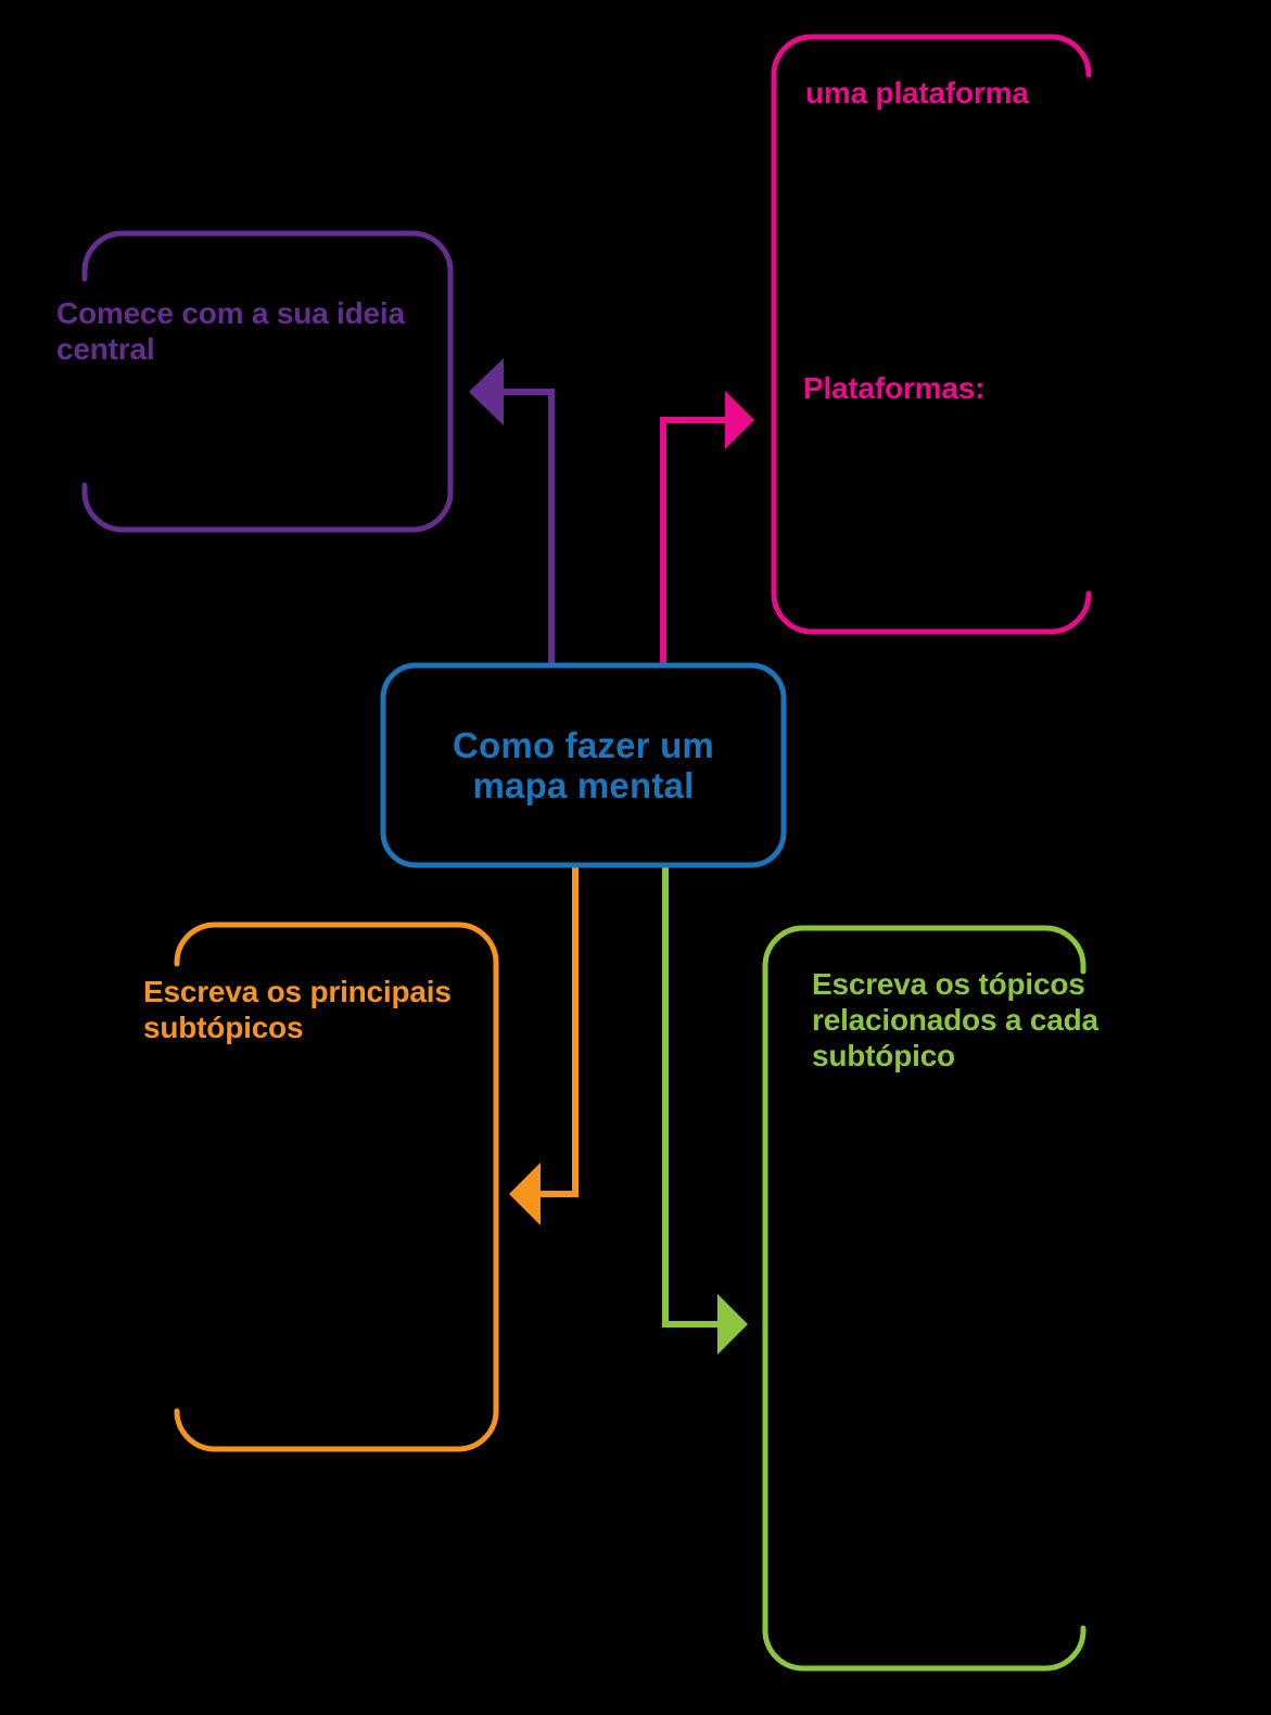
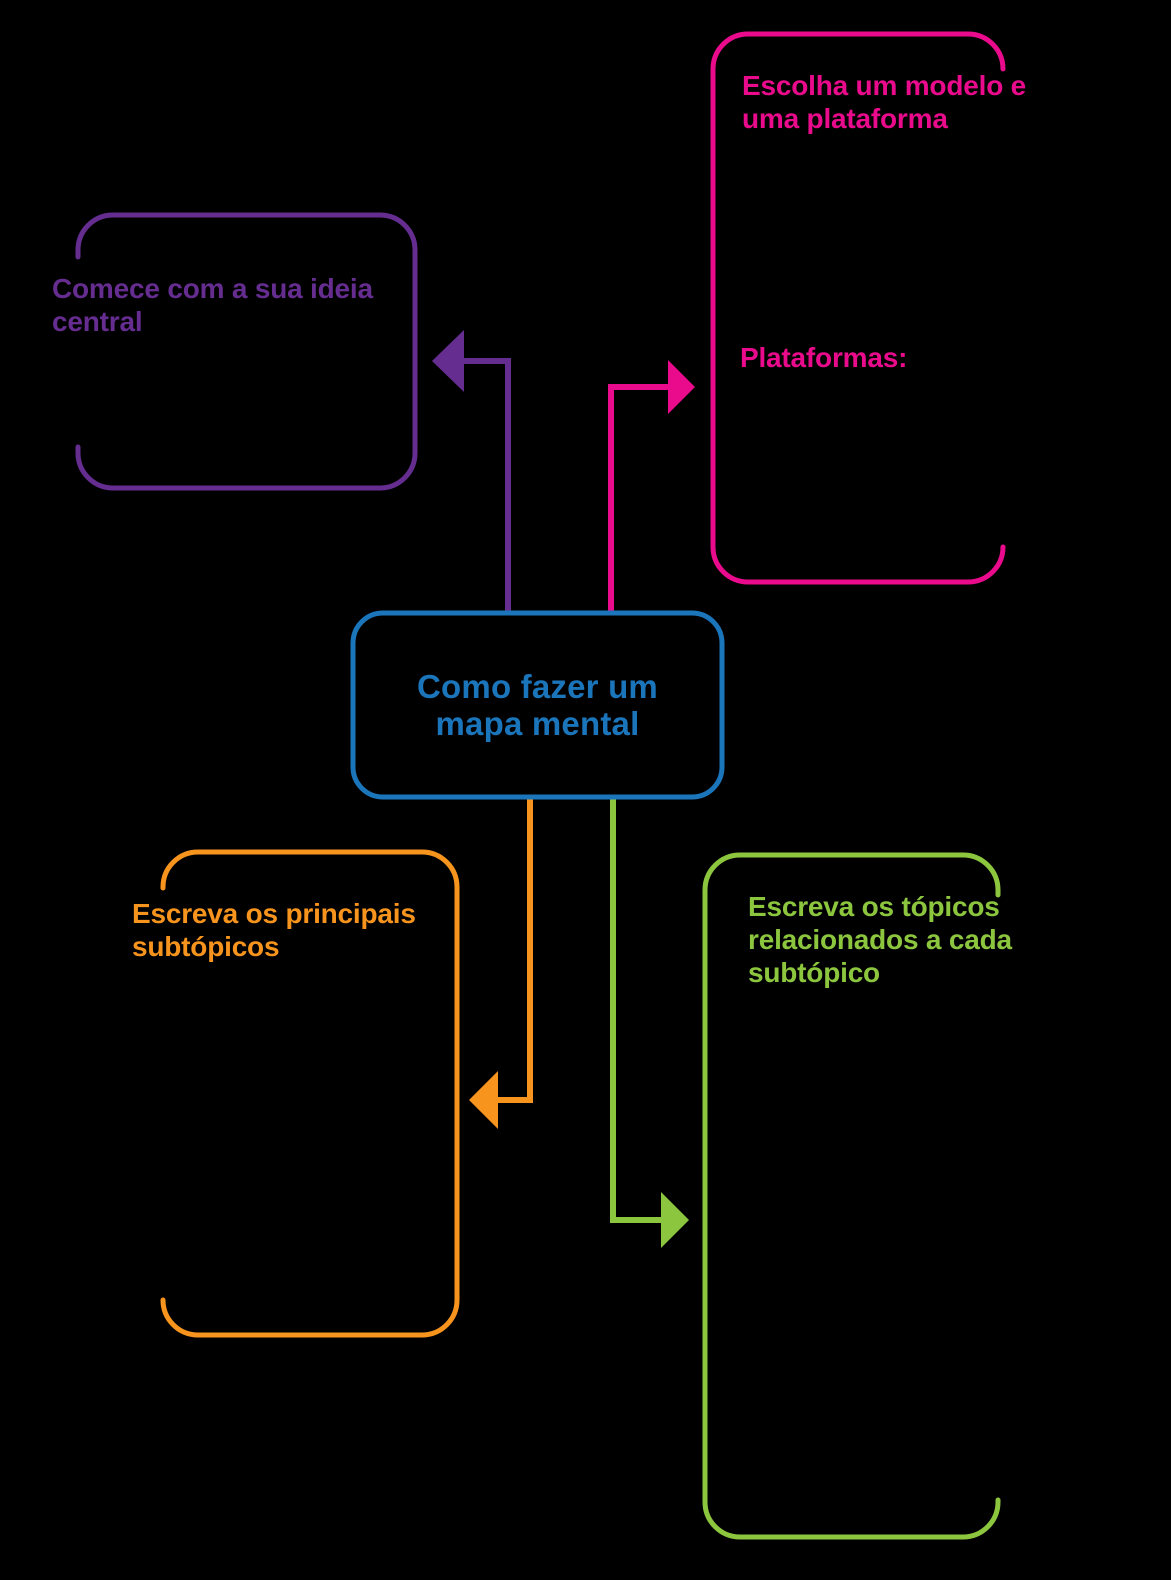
  Como fazer um
  mapa mental
  Comece com a sua ideia
  central
+ Escolha um modelo e
  uma plataforma
  Plataformas:
  Escreva os principais
  subtópicos
  Escreva os tópicos
  relacionados a cada
  subtópico
